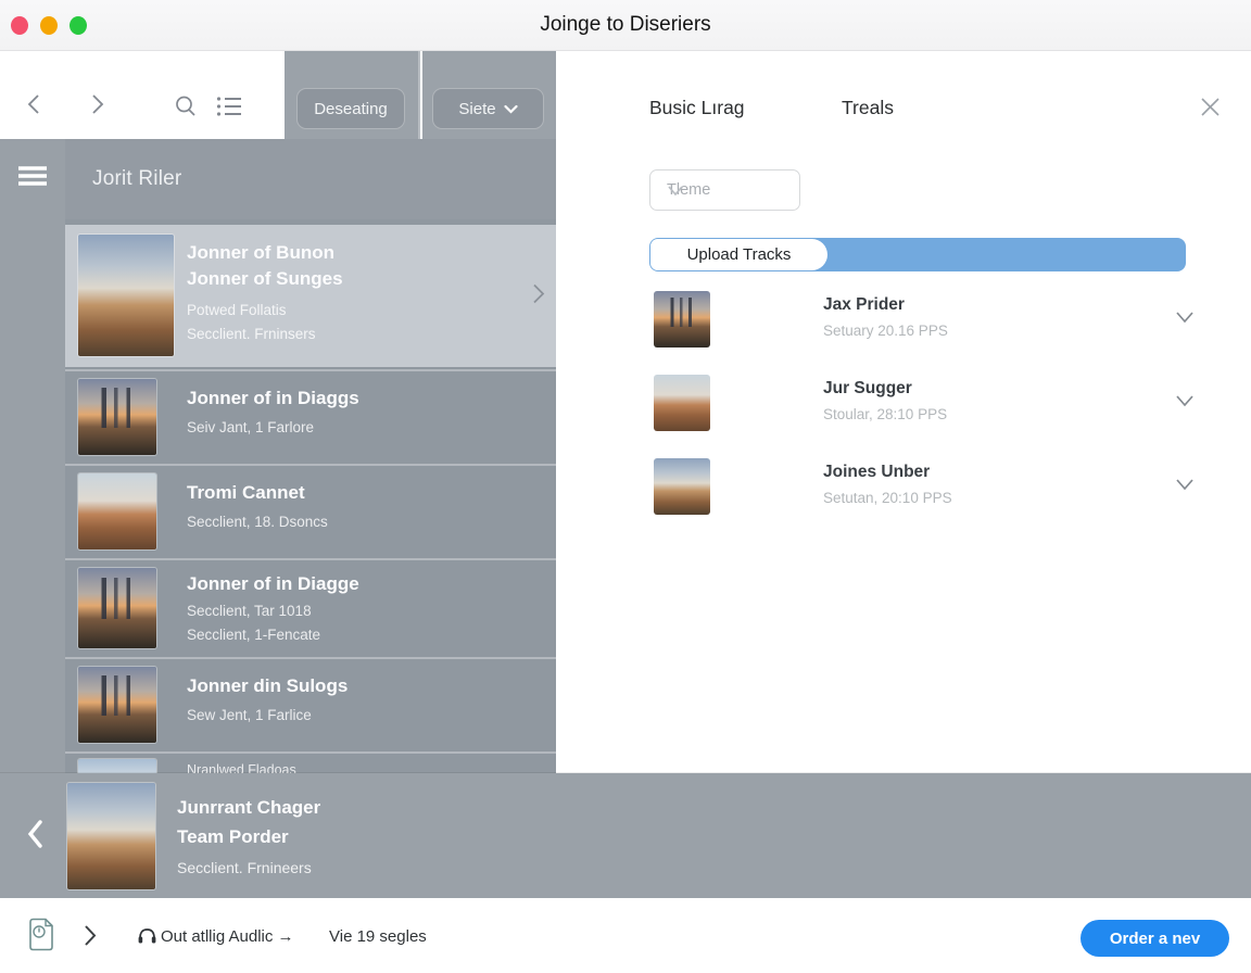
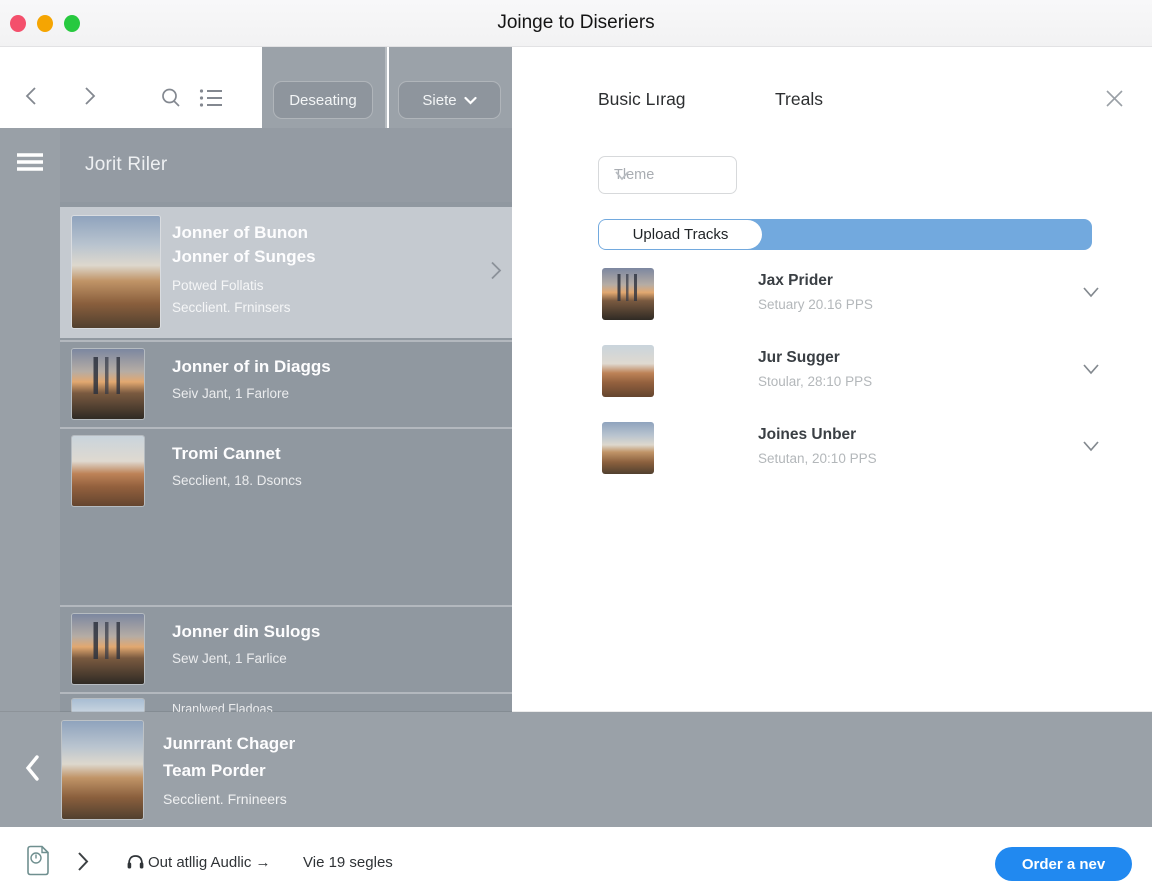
  Joinge to Diseriers
  Deseating
  Siete
  Jorit Riler
  Jonner of Bunon
  Jonner of Sunges
  Potwed Follatis
  Secclient. Frninsers
  Jonner of in Diaggs
  Seiv Jant, 1 Farlore
  Tromi Cannet
  Secclient, 18. Dsoncs
- Jonner of in Diagge
- Secclient, Tar 1018
- Secclient, 1-Fencate
  Jonner din Sulogs
  Sew Jent, 1 Farlice
  Nranlwed Fladoas
  Busic Lırag
  Treals
  Upload Tracks
  Jax Prider
  Setuary 20.16 PPS
  Jur Sugger
  Stoular, 28:10 PPS
  Joines Unber
  Setutan, 20:10 PPS
  Junrrant Chager
  Team Porder
  Secclient. Frnineers
  Out atllig Audlic →
  Vie 19 segles
  Order a nev
